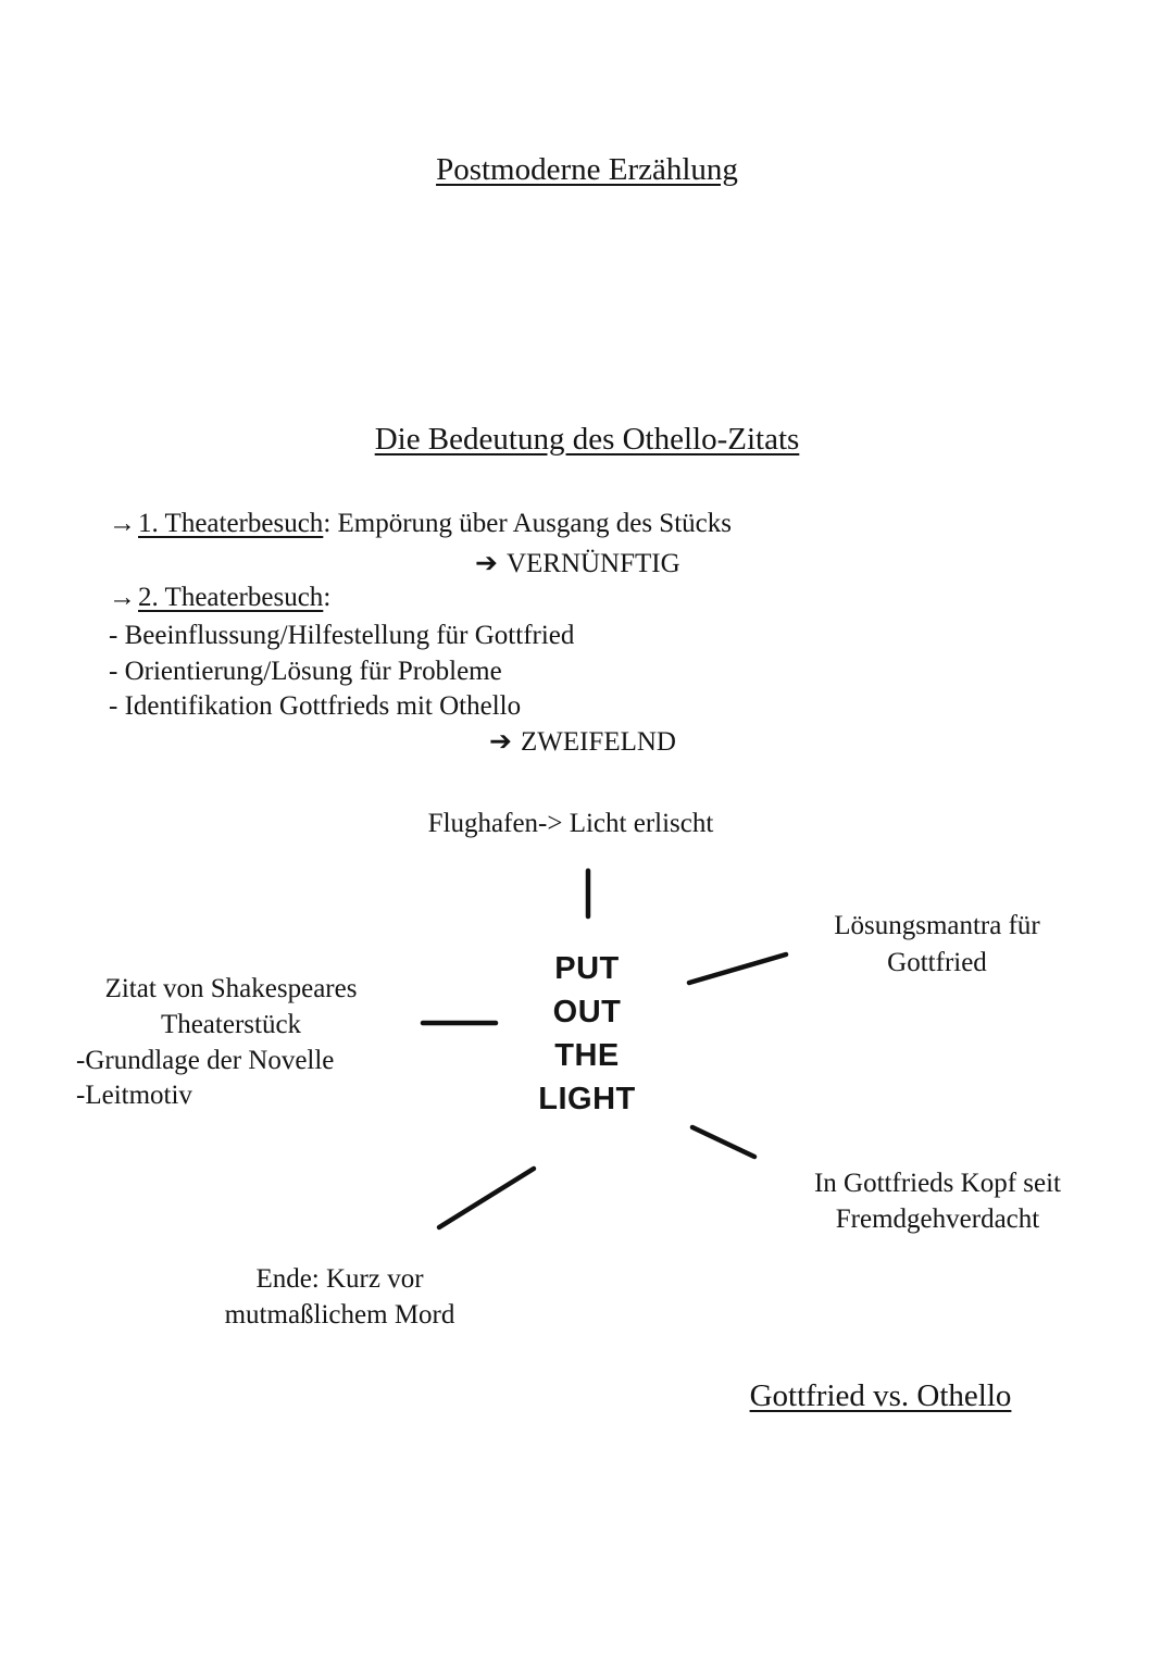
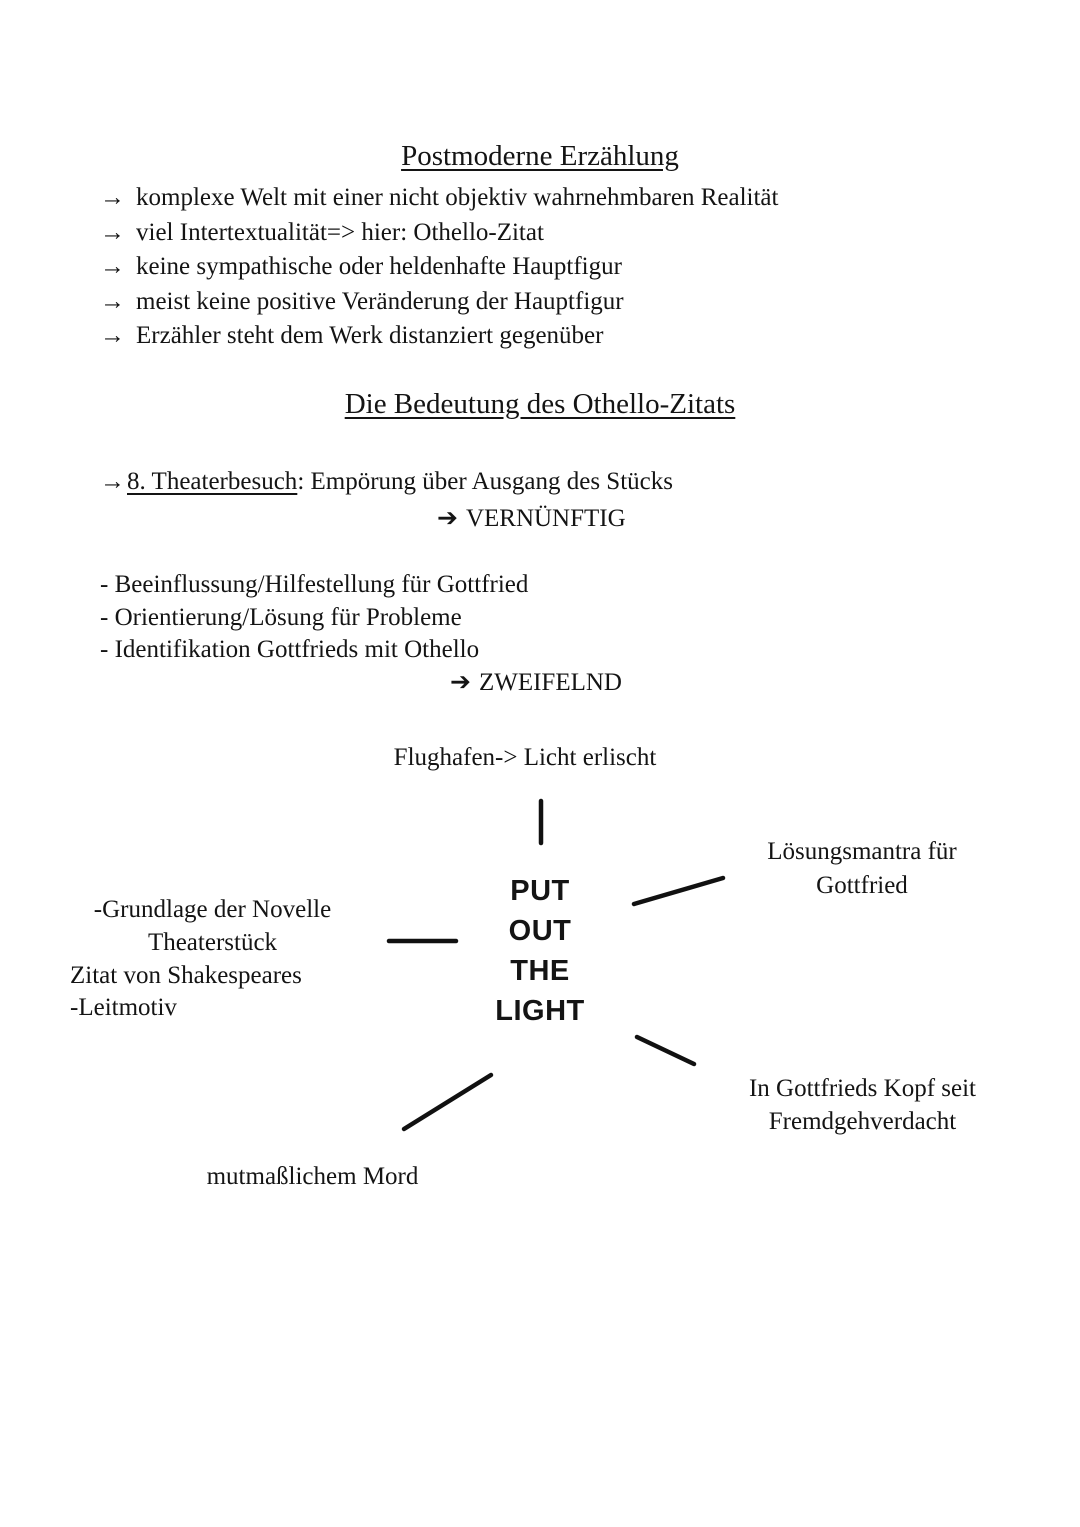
  Postmoderne Erzählung
+ → komplexe Welt mit einer nicht objektiv wahrnehmbaren Realität
+ → viel Intertextualität=> hier: Othello-Zitat
+ → keine sympathische oder heldenhafte Hauptfigur
+ → meist keine positive Veränderung der Hauptfigur
+ → Erzähler steht dem Werk distanziert gegenüber
  Die Bedeutung des Othello-Zitats
- →1. Theaterbesuch: Empörung über Ausgang des Stücks
+ →8. Theaterbesuch: Empörung über Ausgang des Stücks
  ➔ VERNÜNFTIG
- →2. Theaterbesuch:
  - Beeinflussung/Hilfestellung für Gottfried
  - Orientierung/Lösung für Probleme
  - Identifikation Gottfrieds mit Othello
  ➔ ZWEIFELND
  Flughafen-> Licht erlischt
  PUT
  OUT
  THE
  LIGHT
  Lösungsmantra für
  Gottfried
- Zitat von Shakespeares
+ -Grundlage der Novelle
  Theaterstück
- -Grundlage der Novelle
+ Zitat von Shakespeares
  -Leitmotiv
  In Gottfrieds Kopf seit
  Fremdgehverdacht
- Ende: Kurz vor
  mutmaßlichem Mord
- Gottfried vs. Othello
